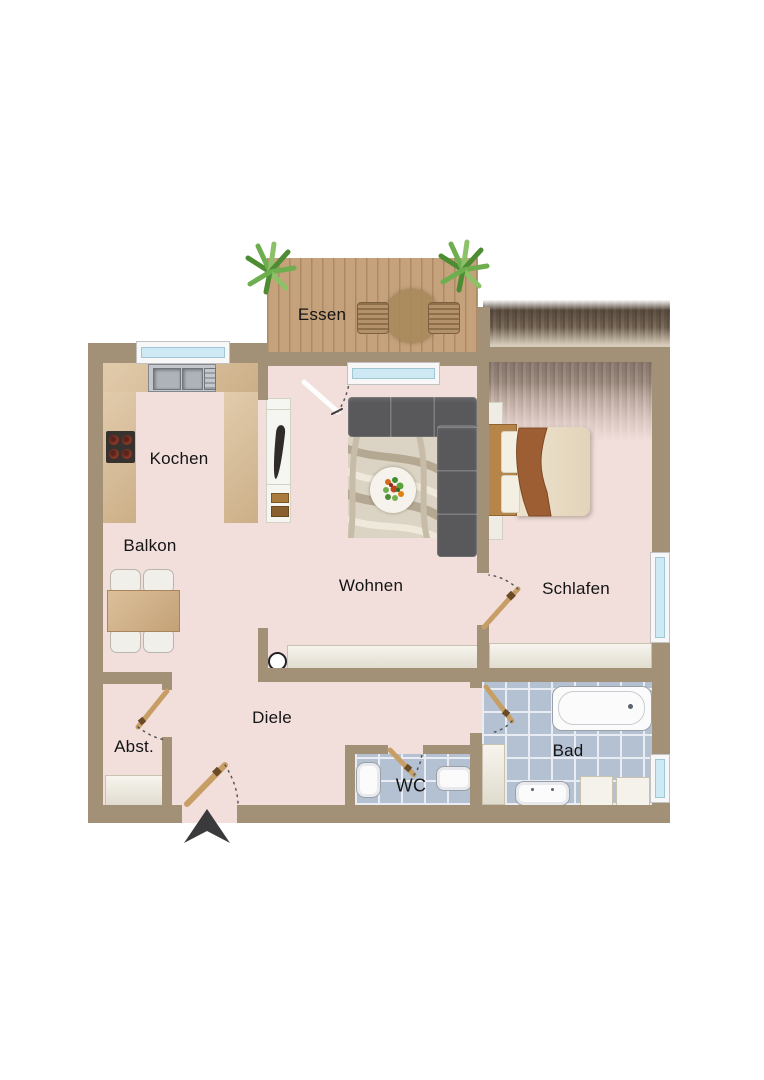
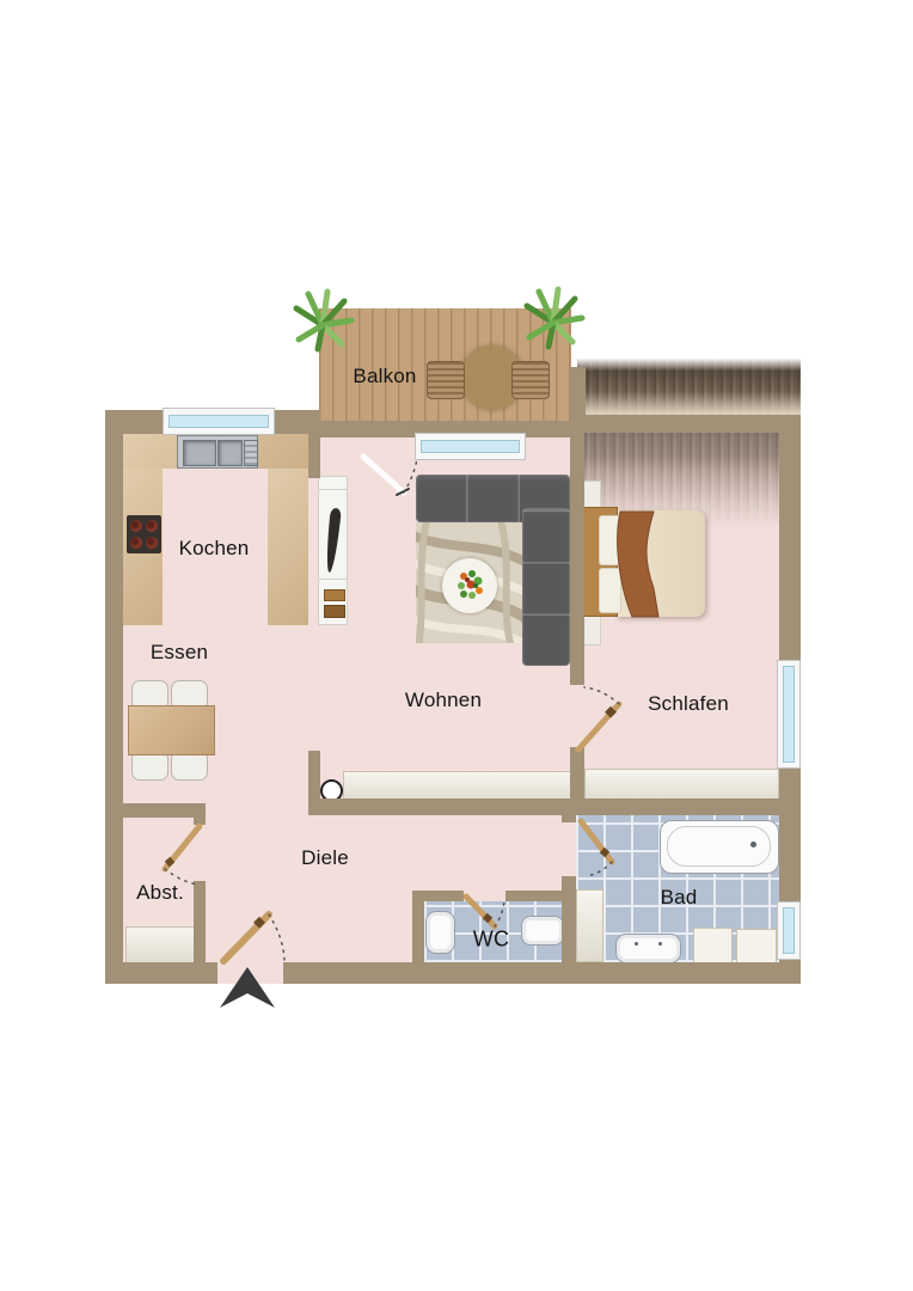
- Essen
+ Balkon
  Kochen
- Balkon
+ Essen
  Wohnen
  Schlafen
  Diele
  Abst.
  WC
  Bad
